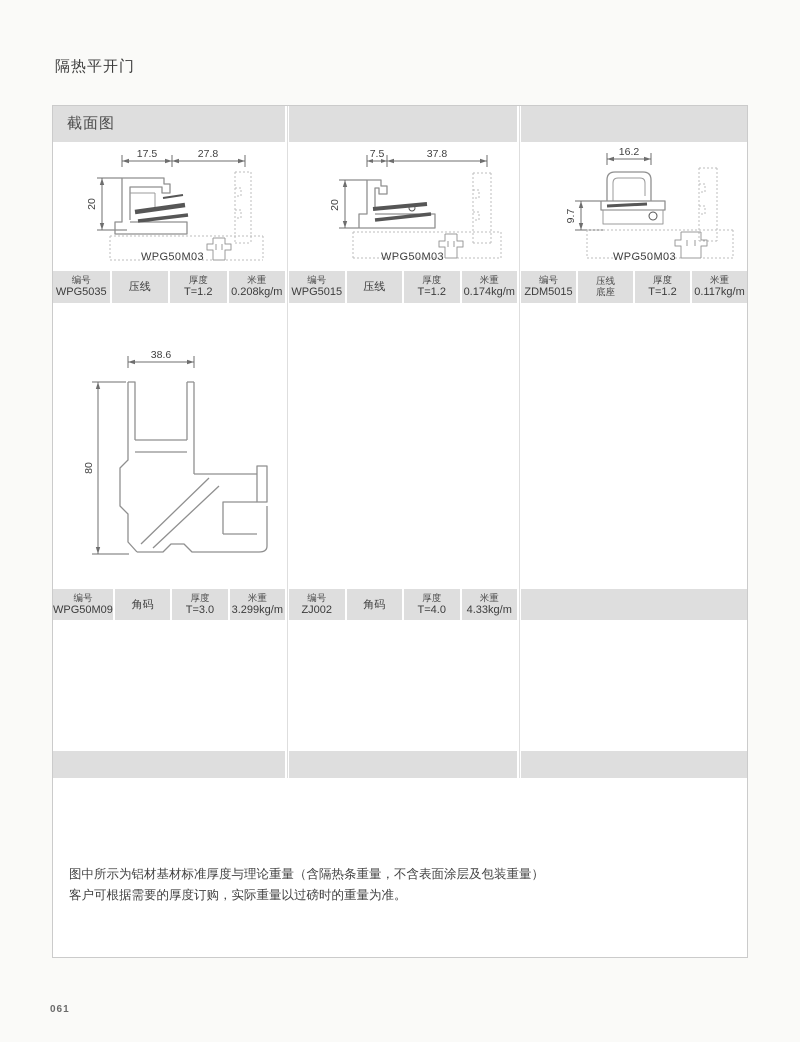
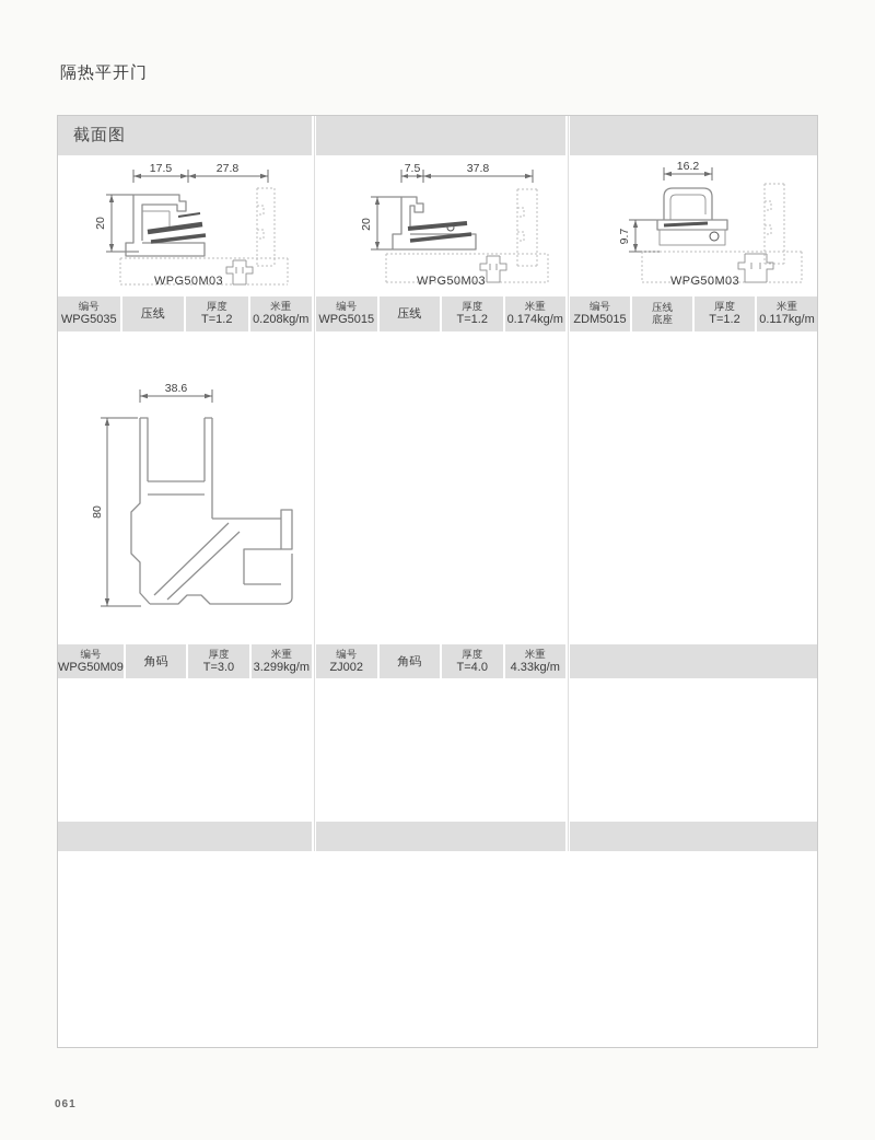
  隔热平开门
  截面图
  17.5
  27.8
  WPG50M03
  编号
  WPG5035
  压线
  厚度
  T=1.2
  米重
  0.208kg/m
  38.6
  编号
  WPG50M09
  角码
  厚度
  T=3.0
  米重
  3.299kg/m
  7.5
  37.8
  WPG50M03
  编号
  WPG5015
  压线
  厚度
  T=1.2
  米重
  0.174kg/m
  编号
  ZJ002
  角码
  厚度
  T=4.0
  米重
  4.33kg/m
  16.2
  WPG50M03
  编号
  ZDM5015
  压线
  底座
  厚度
  T=1.2
  米重
  0.117kg/m
- 图中所示为铝材基材标准厚度与理论重量（含隔热条重量，不含表面涂层及包装重量）
- 客户可根据需要的厚度订购，实际重量以过磅时的重量为准。
  061
